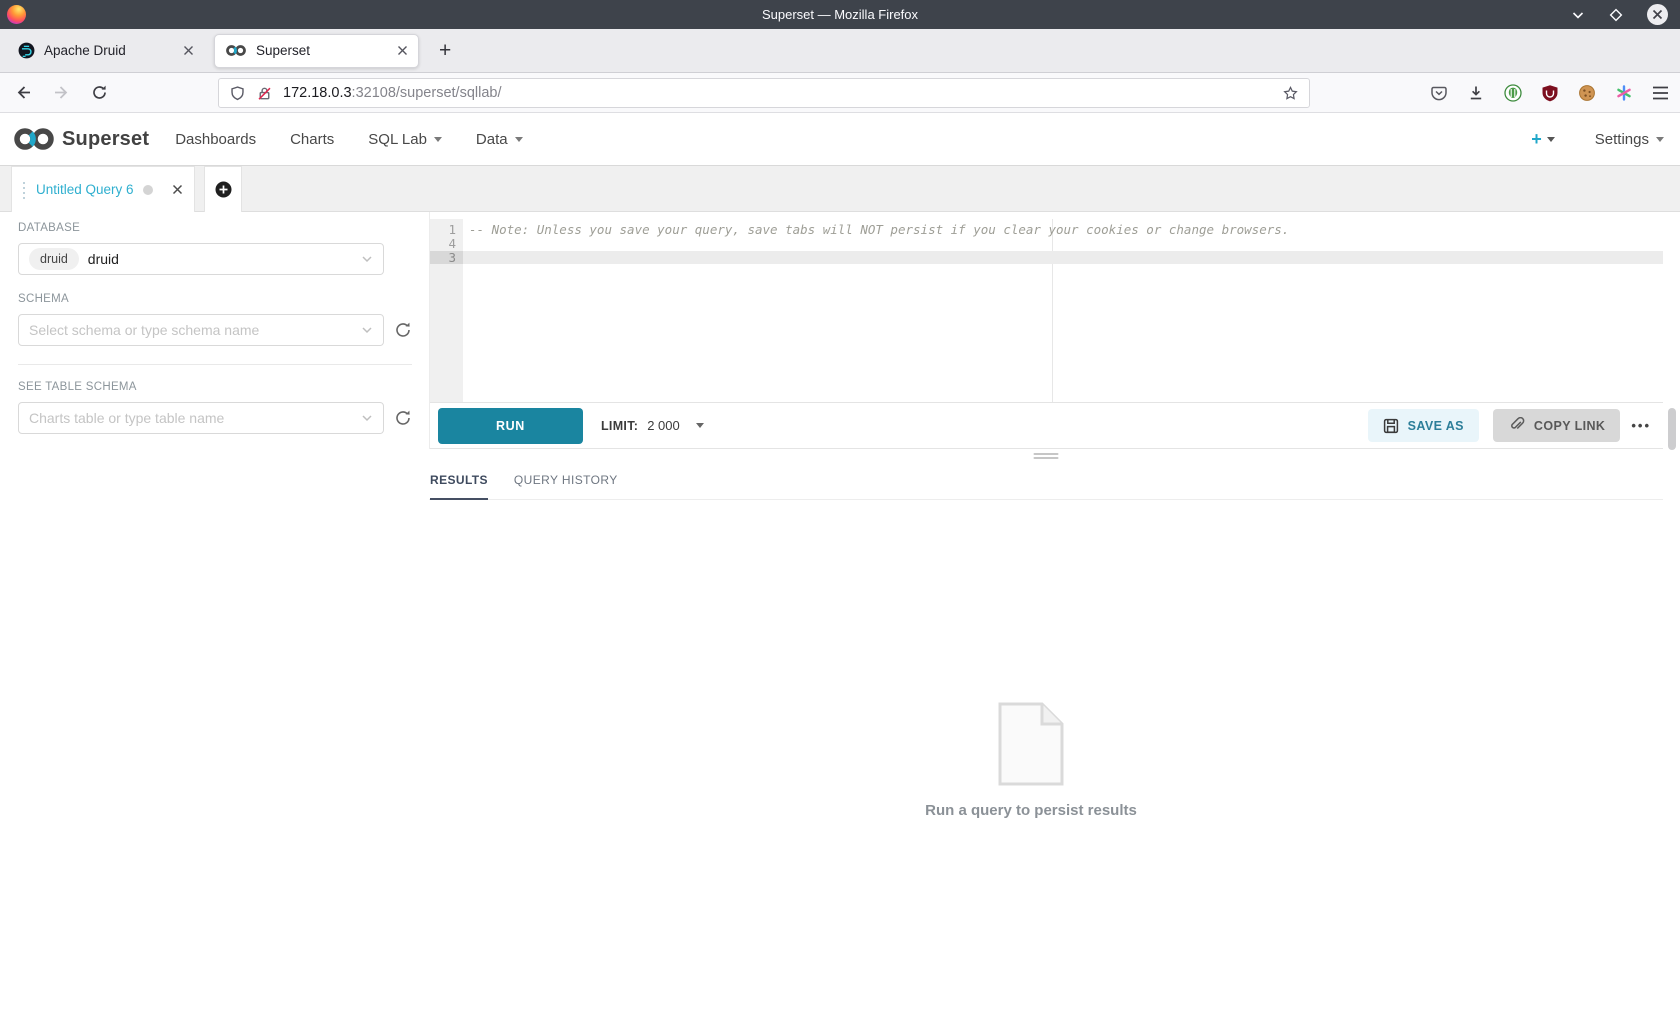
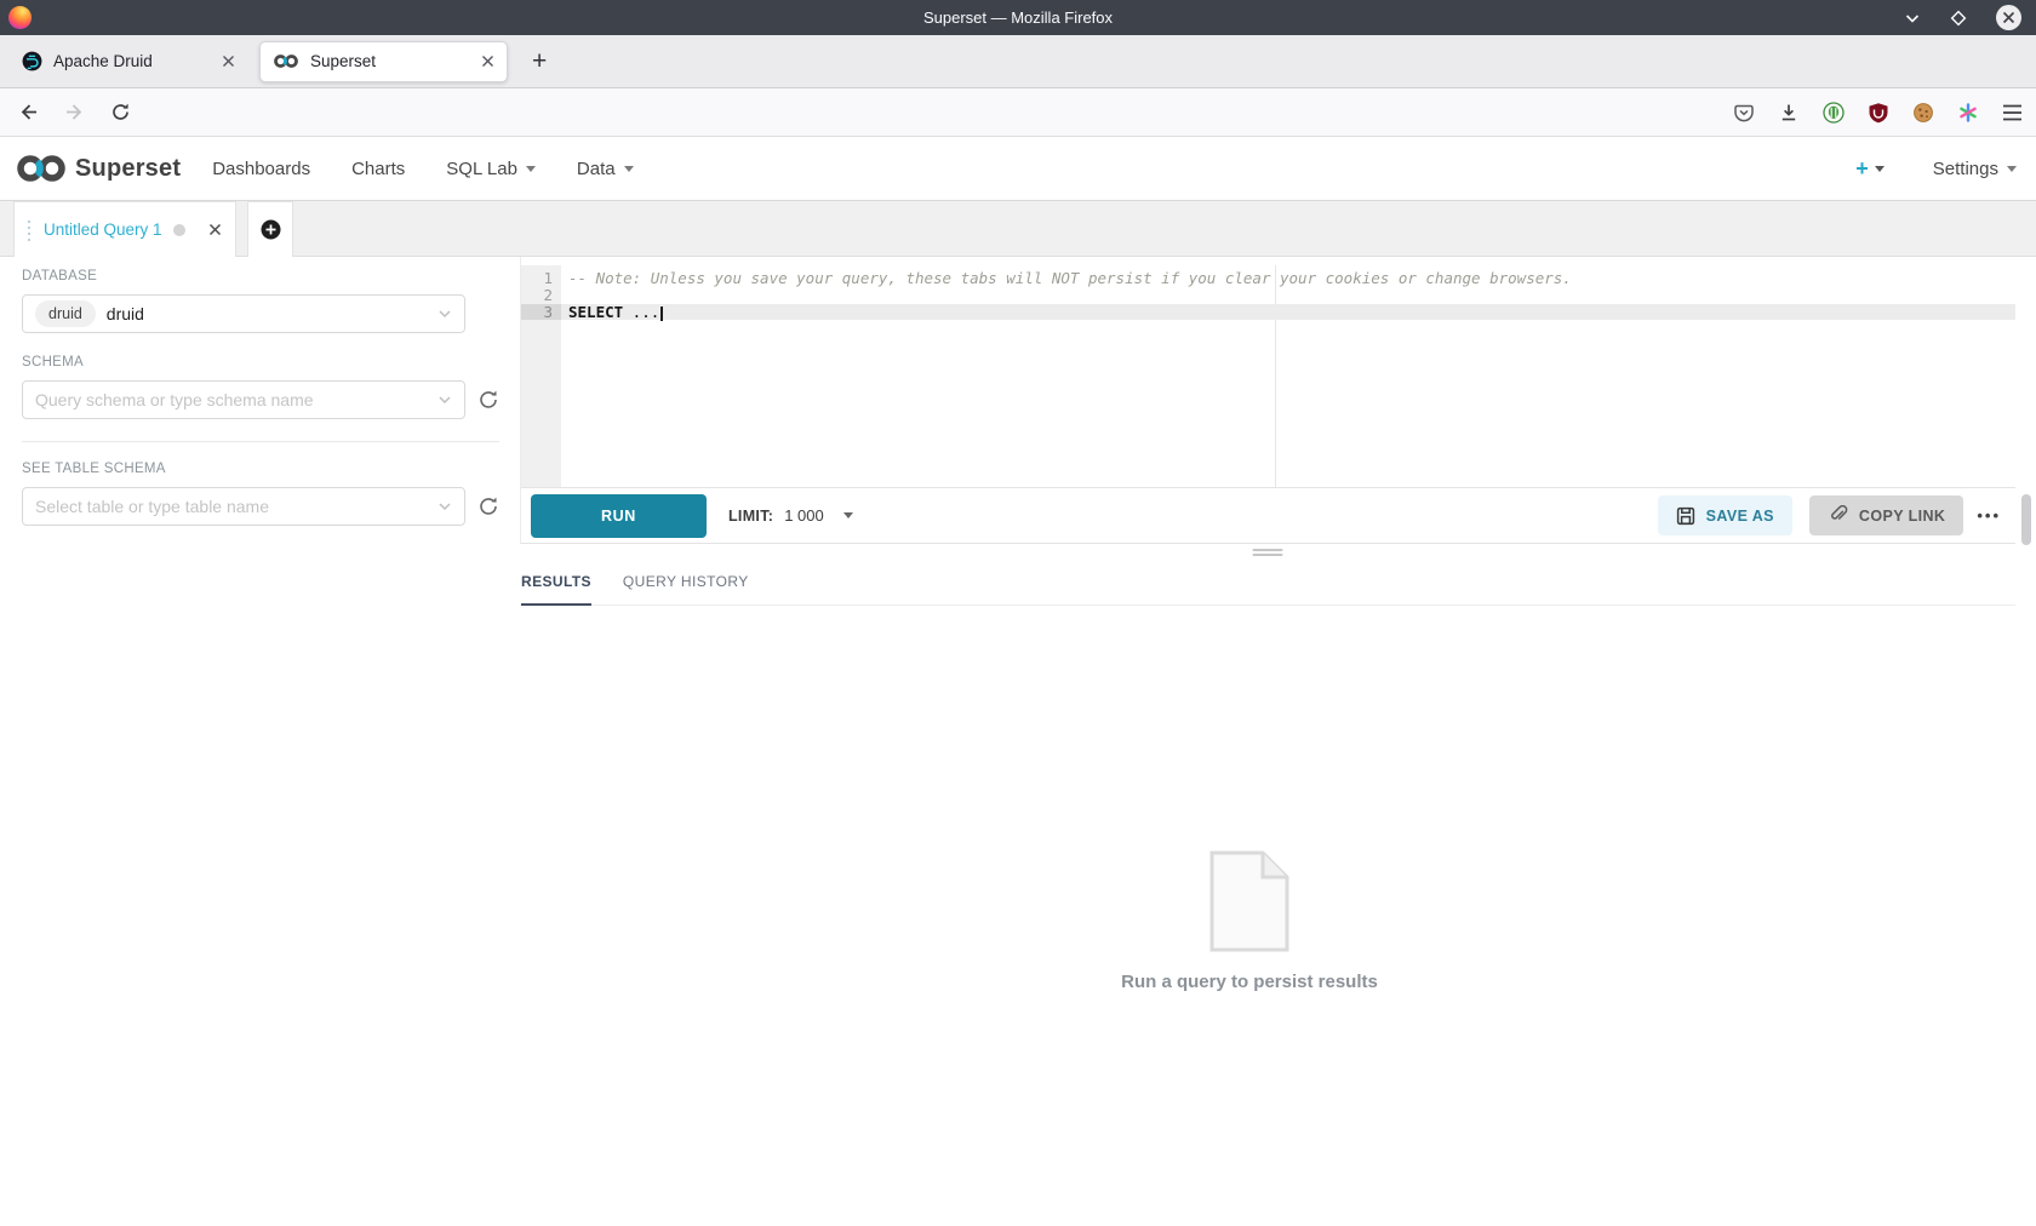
  Superset — Mozilla Firefox
  Apache Druid
  Superset
  +
- 172.18.0.3:32108/superset/sqllab/
  Superset
  Dashboards
  Charts
  SQL Lab
  Data
  +
  Settings
- Untitled Query 6
+ Untitled Query 1
  DATABASE
  druid
  druid
  SCHEMA
- Select schema or type schema name
+ Query schema or type schema name
  SEE TABLE SCHEMA
- Charts table or type table name
+ Select table or type table name
  1
- 4
+ 2
  3
- -- Note: Unless you save your query, save tabs will NOT persist if you clear your cookies or change browsers.
+ -- Note: Unless you save your query, these tabs will NOT persist if you clear your cookies or change browsers.
+ SELECT ...
  RUN
  LIMIT:
- 2 000
+ 1 000
  SAVE AS
  COPY LINK
  •••
  RESULTS
  QUERY HISTORY
  Run a query to persist results
